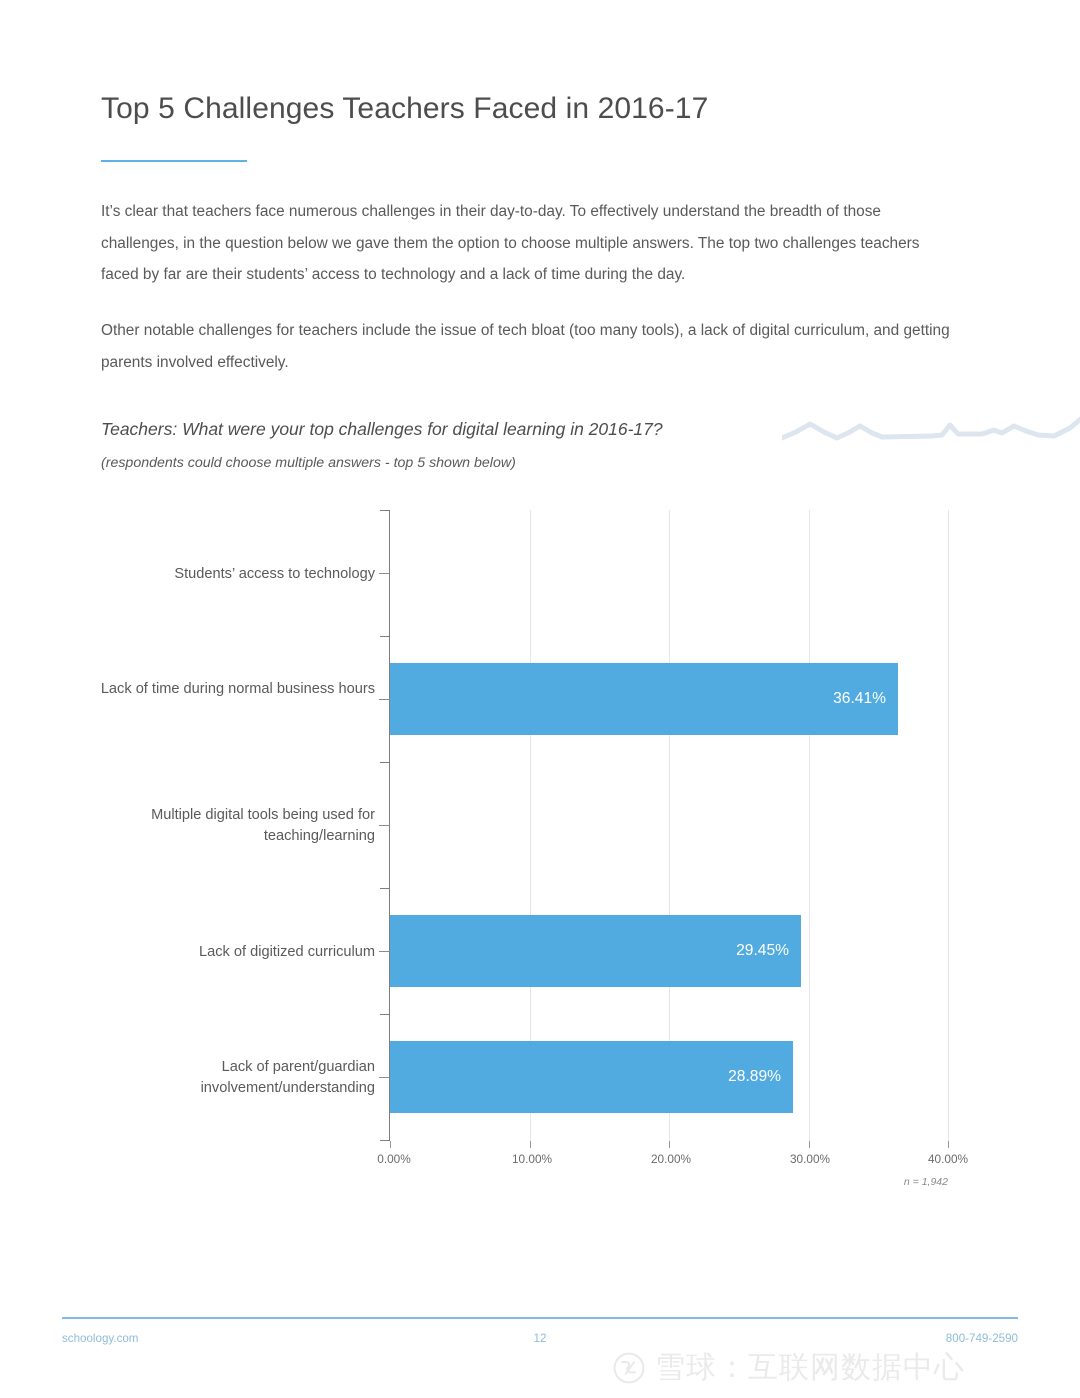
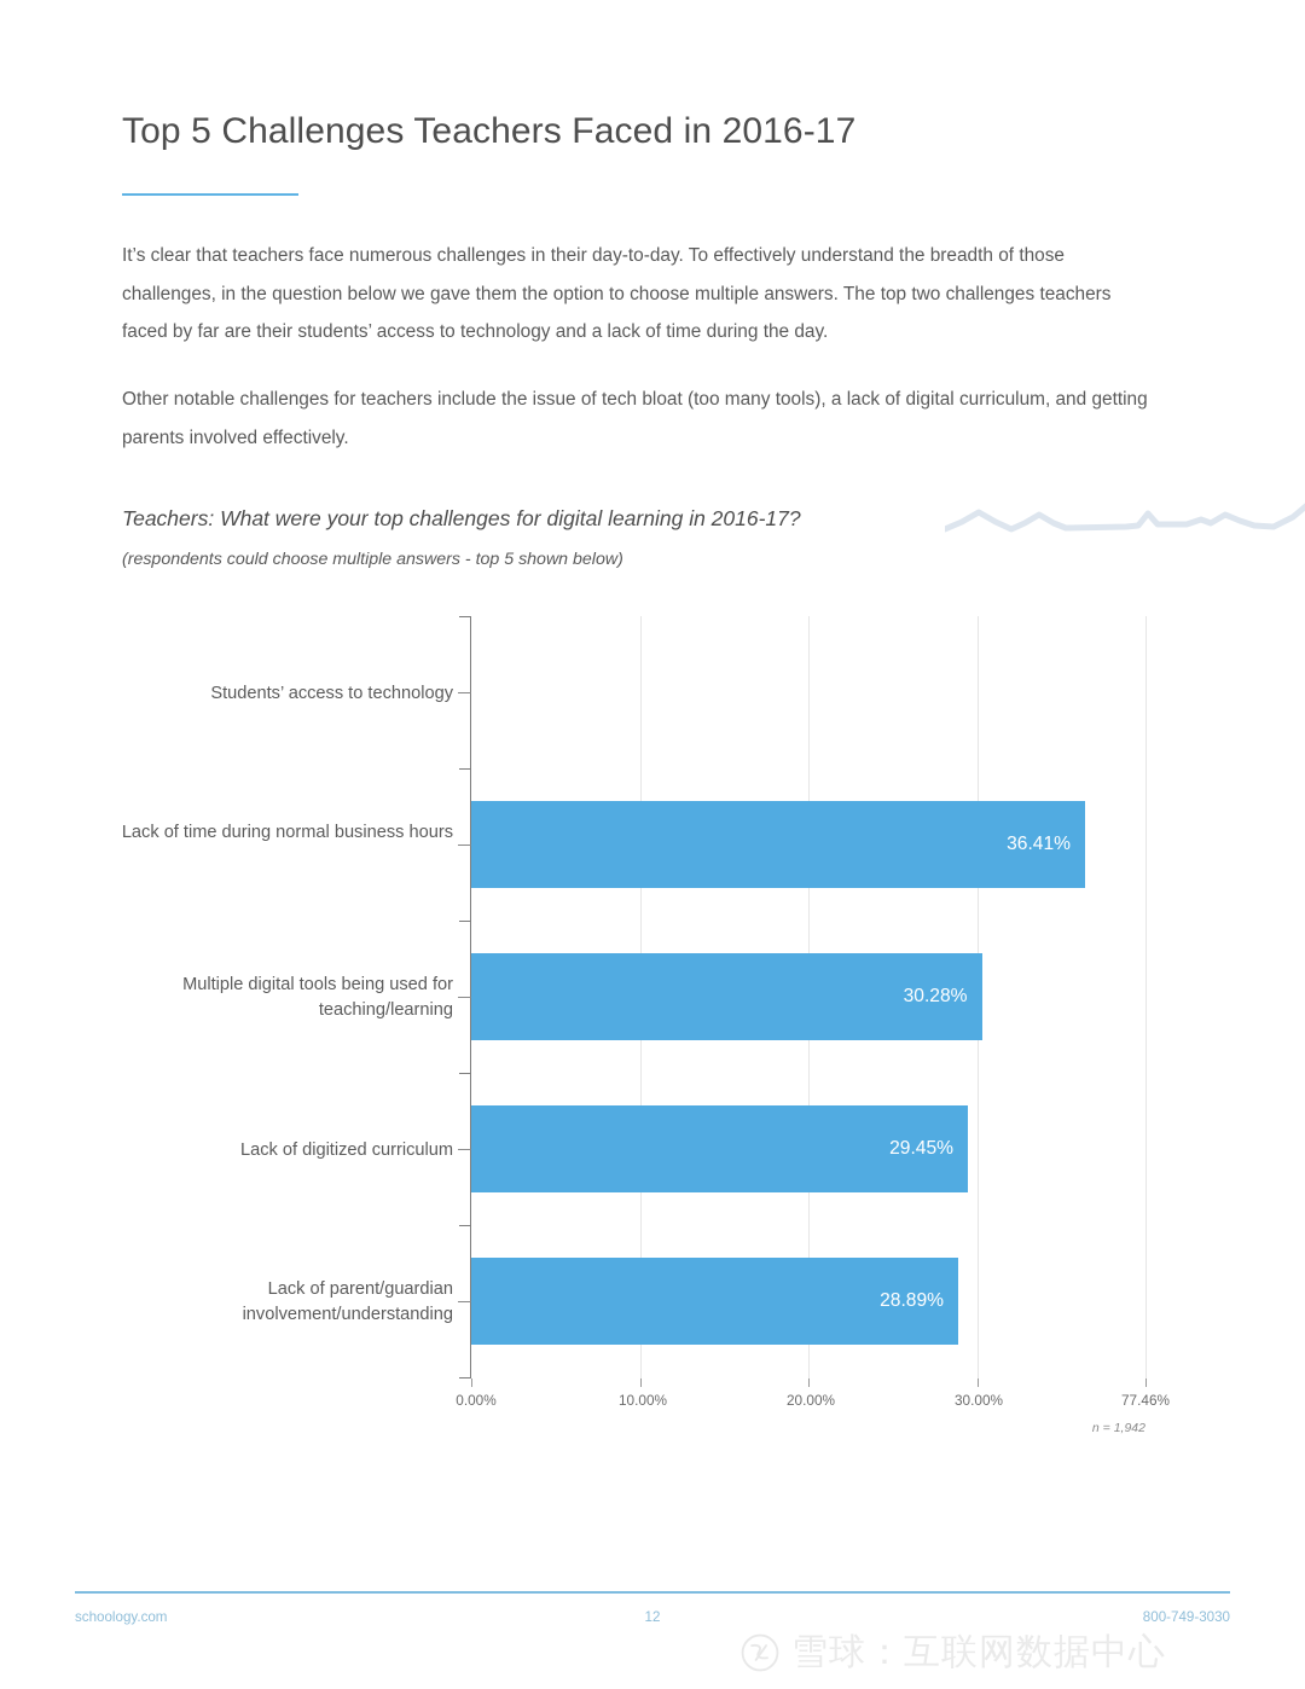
  Top 5 Challenges Teachers Faced in 2016-17
  It’s clear that teachers face numerous challenges in their day-to-day. To effectively understand the breadth of those challenges, in the question below we gave them the option to choose multiple answers. The top two challenges teachers faced by far are their students’ access to technology and a lack of time during the day.
  Other notable challenges for teachers include the issue of tech bloat (too many tools), a lack of digital curriculum, and getting parents involved effectively.
  Teachers: What were your top challenges for digital learning in 2016-17?
  (respondents could choose multiple answers - top 5 shown below)
  36.41%
+ 30.28%
  29.45%
  28.89%
  Students’ access to technology
  Lack of time during normal business hours
  Multiple digital tools being used for teaching/learning
  Lack of digitized curriculum
  Lack of parent/guardian involvement/understanding
  0.00%
  10.00%
  20.00%
  30.00%
- 40.00%
+ 77.46%
  n = 1,942
  schoology.com
  12
- 800-749-2590
+ 800-749-3030
